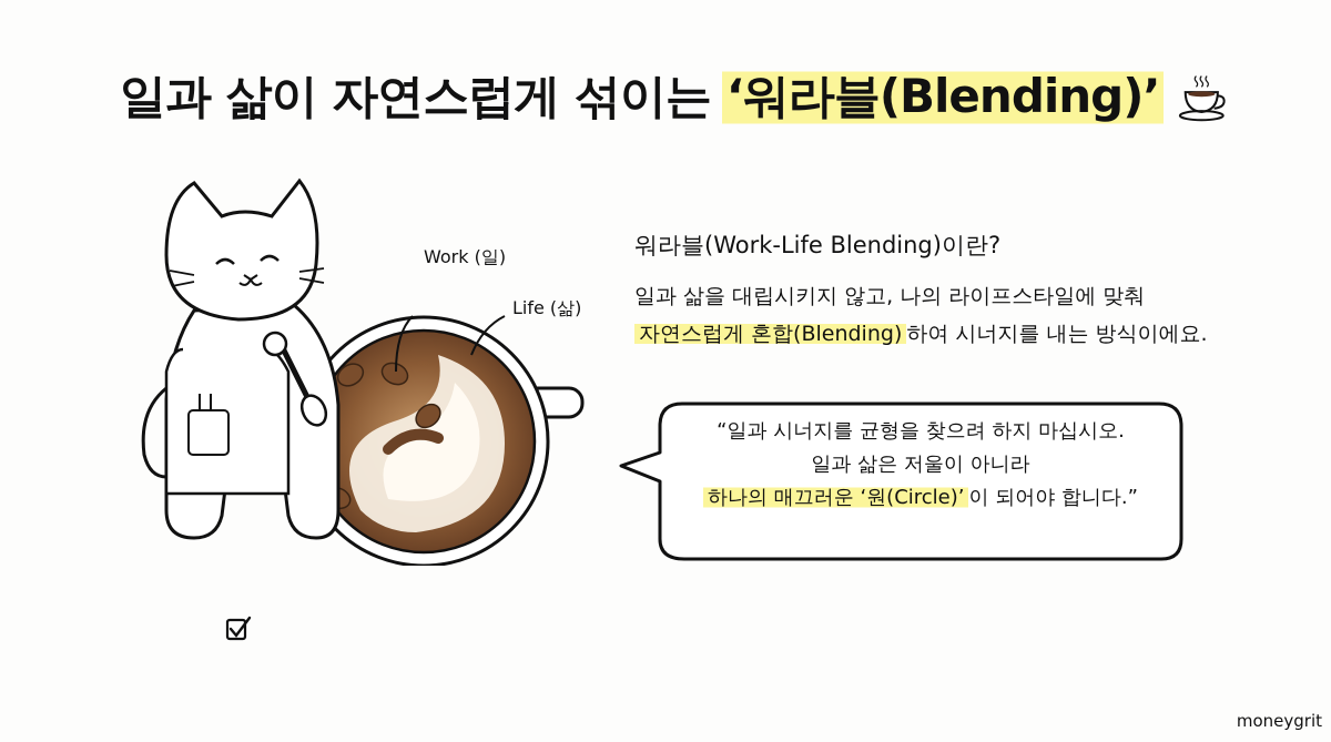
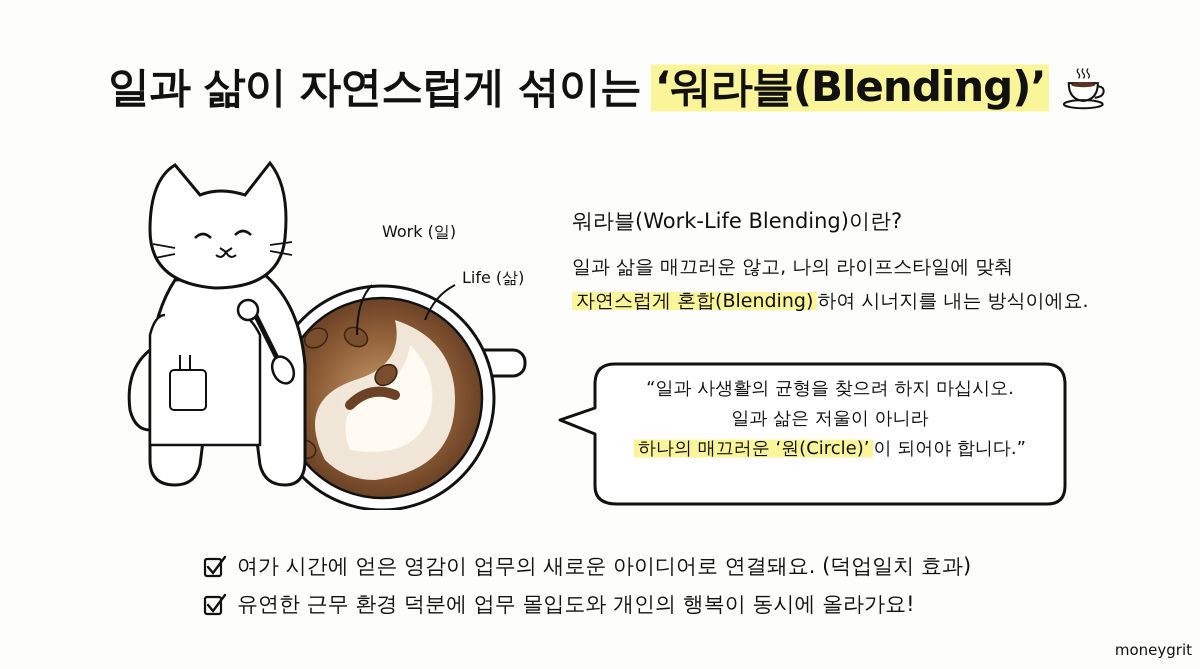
  일과 삶이 자연스럽게 섞이는
  ‘워라블(Blending)’
  Work (일)
  Life (삶)
  워라블(Work-Life Blending)이란?
- 일과 삶을 대립시키지 않고, 나의 라이프스타일에 맞춰
+ 일과 삶을 매끄러운 않고, 나의 라이프스타일에 맞춰
  자연스럽게 혼합(Blending) 하여 시너지를 내는 방식이에요.
- “일과 시너지를 균형을 찾으려 하지 마십시오.
+ “일과 사생활의 균형을 찾으려 하지 마십시오.
  일과 삶은 저울이 아니라
  하나의 매끄러운 ‘원(Circle)’ 이 되어야 합니다.”
+ 여가 시간에 얻은 영감이 업무의 새로운 아이디어로 연결돼요. (덕업일치 효과)
+ 유연한 근무 환경 덕분에 업무 몰입도와 개인의 행복이 동시에 올라가요!
  moneygrit
